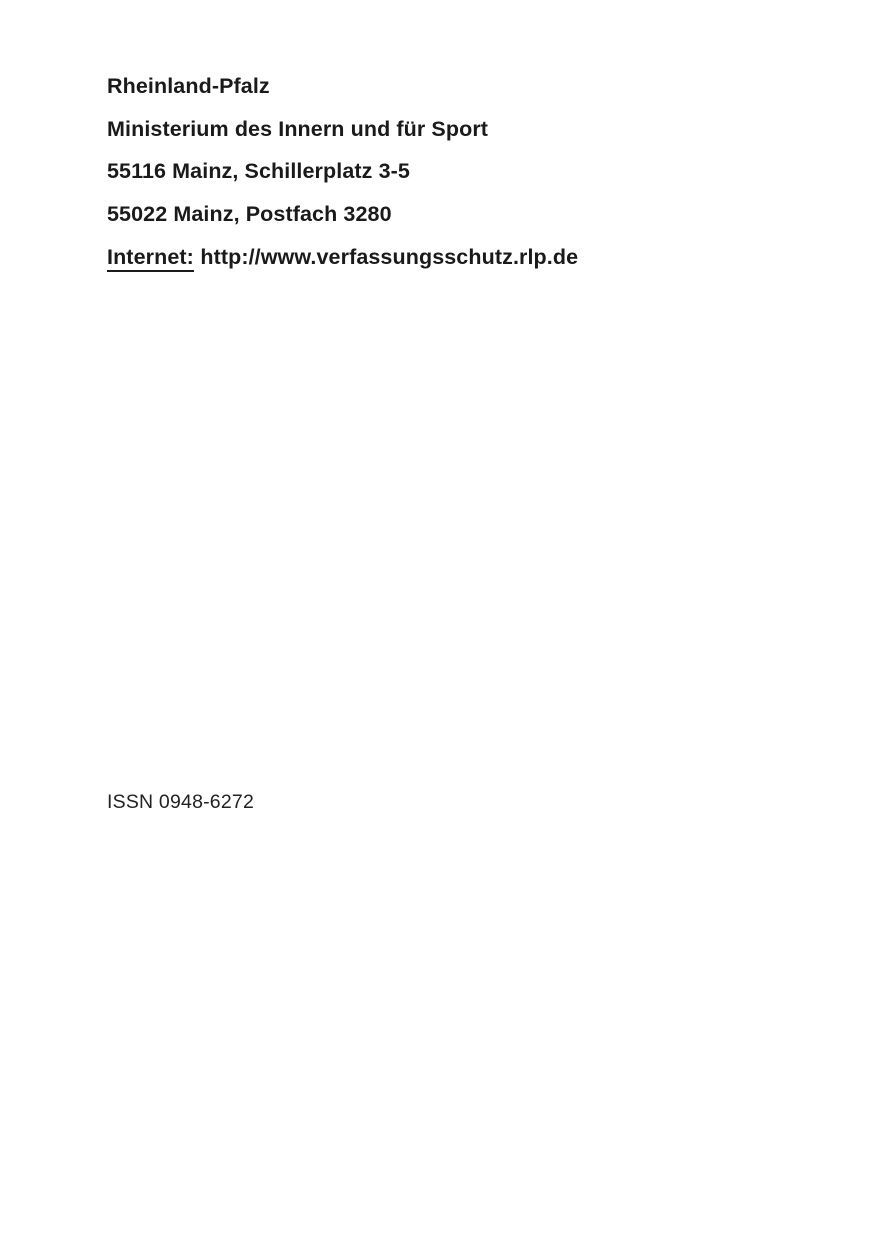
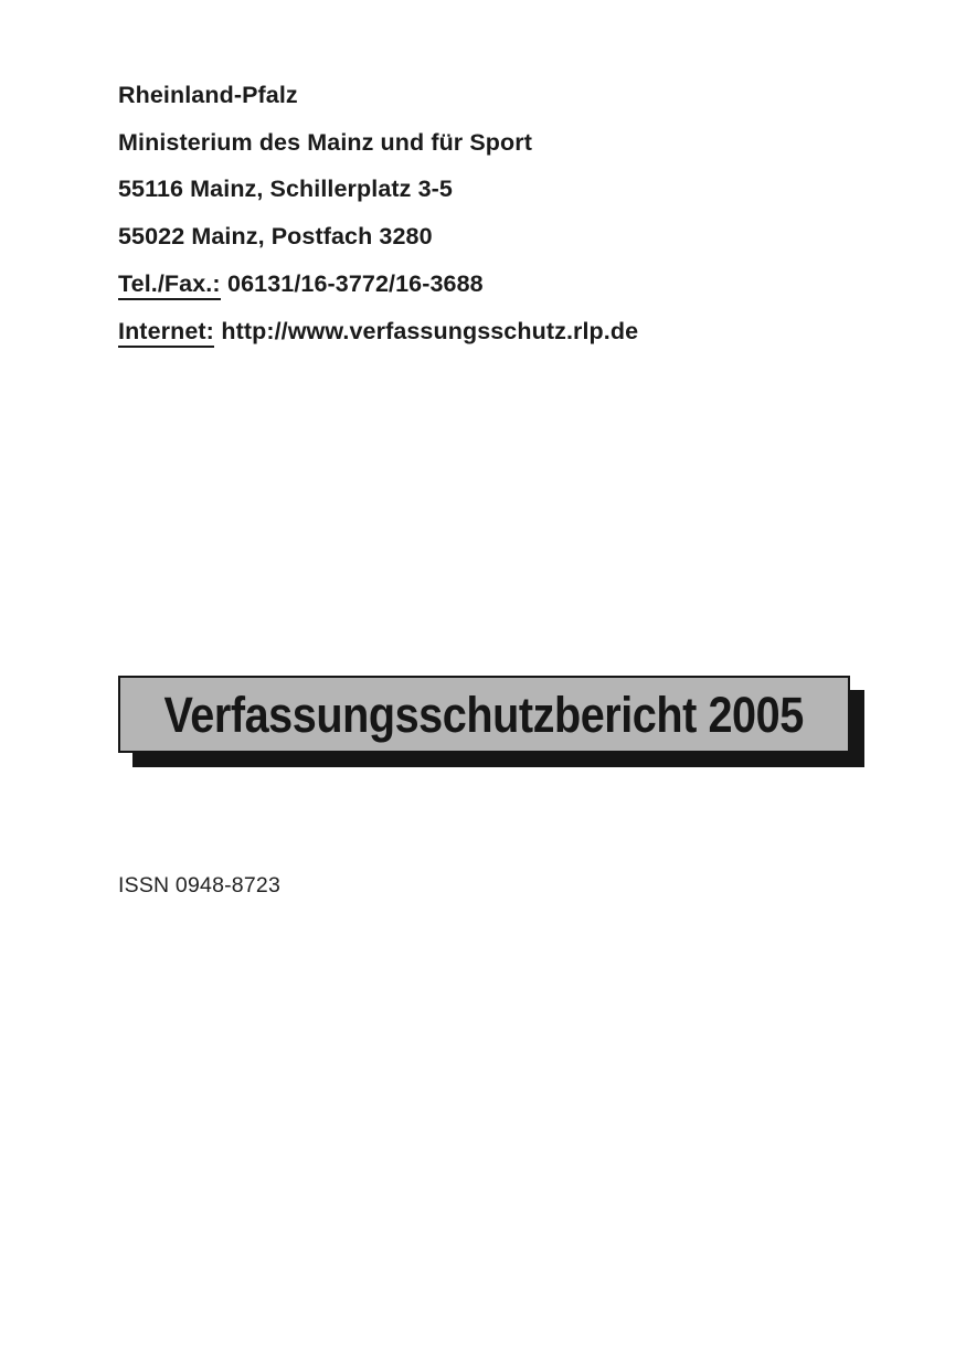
  Rheinland-Pfalz
- Ministerium des Innern und für Sport
+ Ministerium des Mainz und für Sport
  55116 Mainz, Schillerplatz 3-5
  55022 Mainz, Postfach 3280
+ Tel./Fax.: 06131/16-3772/16-3688
  Internet: http://www.verfassungsschutz.rlp.de
+ Verfassungsschutzbericht 2005
- ISSN 0948-6272
+ ISSN 0948-8723
